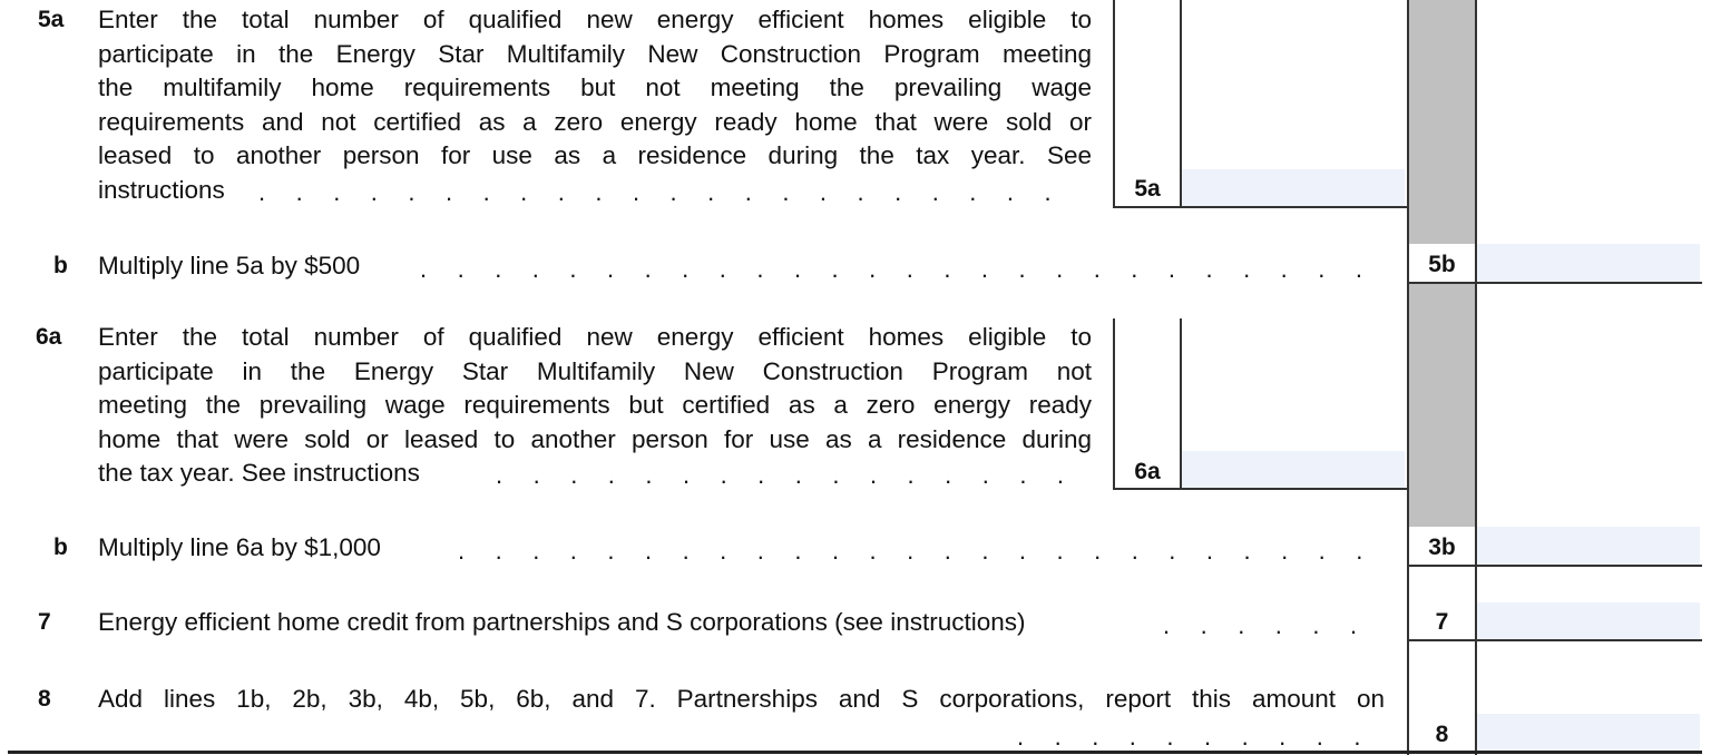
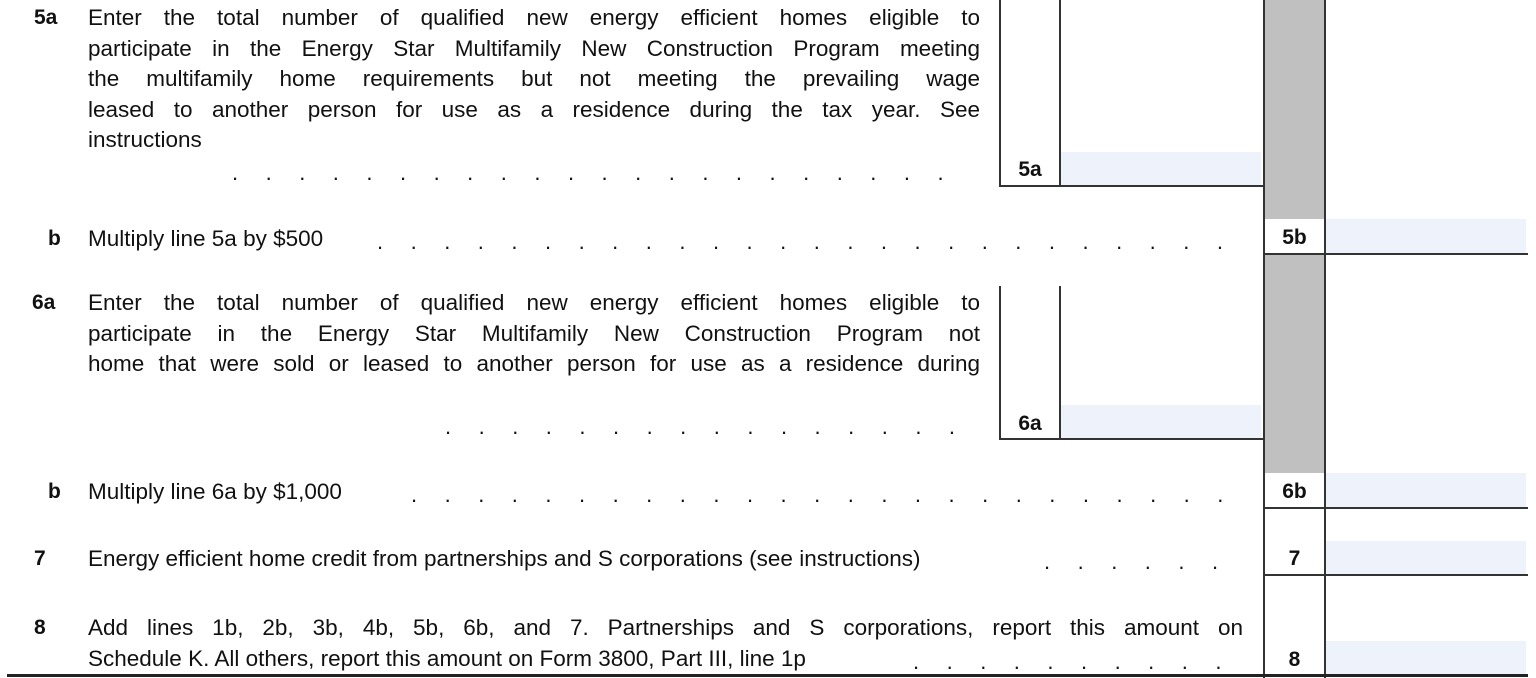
  5a
  Enter the total number of qualified new energy efficient homes eligible to
  participate in the Energy Star Multifamily New Construction Program meeting
  the multifamily home requirements but not meeting the prevailing wage
- requirements and not certified as a zero energy ready home that were sold or
  leased to another person for use as a residence during the tax year. See
  instructions
  . . . . . . . . . . . . . . . . . . . . . .
  5a
  b
  Multiply line 5a by $500
  . . . . . . . . . . . . . . . . . . . . . . . . . .
  5b
  6a
  Enter the total number of qualified new energy efficient homes eligible to
  participate in the Energy Star Multifamily New Construction Program not
- meeting the prevailing wage requirements but certified as a zero energy ready
  home that were sold or leased to another person for use as a residence during
- the tax year. See instructions
  . . . . . . . . . . . . . . . .
  6a
  b
  Multiply line 6a by $1,000
  . . . . . . . . . . . . . . . . . . . . . . . . .
- 3b
+ 6b
  7
  Energy efficient home credit from partnerships and S corporations (see instructions)
  . . . . . .
  7
  8
  Add lines 1b, 2b, 3b, 4b, 5b, 6b, and 7. Partnerships and S corporations, report this amount on
+ Schedule K. All others, report this amount on Form 3800, Part III, line 1p
  . . . . . . . . . .
  8
